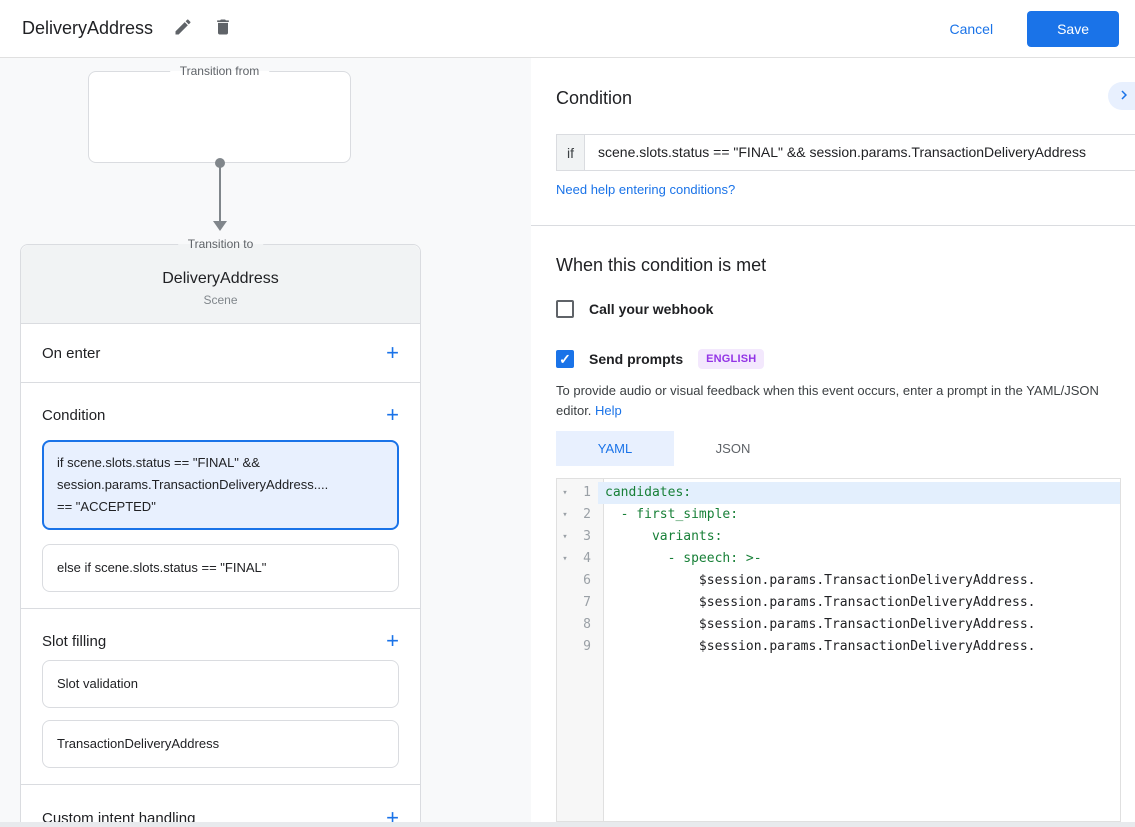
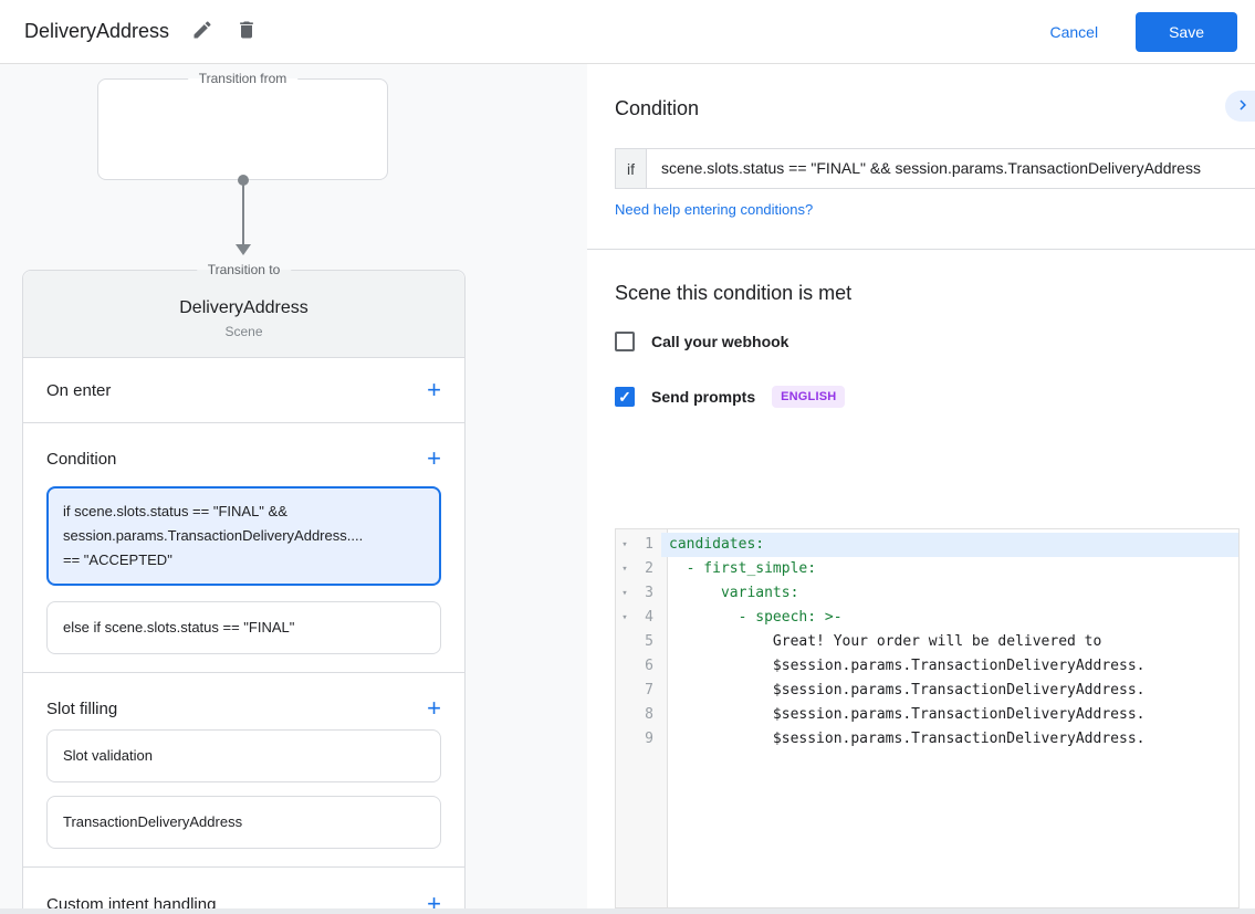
  DeliveryAddress
  Cancel
  Save
  Transition from
  Transition to
  DeliveryAddress
  Scene
  On enter
  +
  Condition
  +
  if scene.slots.status == "FINAL" &&
  session.params.TransactionDeliveryAddress....
  == "ACCEPTED"
  else if scene.slots.status == "FINAL"
  Slot filling
  +
  Slot validation
  TransactionDeliveryAddress
  Custom intent handling
  +
  Condition
  if
  scene.slots.status == "FINAL" && session.params.TransactionDeliveryAddress
  Need help entering conditions?
- When this condition is met
+ Scene this condition is met
  Call your webhook
  ✓
  Send prompts
  ENGLISH
- To provide audio or visual feedback when this event occurs, enter a prompt in the YAML/JSON editor. Help
- YAML
- JSON
  ▾
  1
  candidates:
  ▾
  2
  - first_simple:
  ▾
  3
  variants:
  ▾
  4
  - speech: >-
+ 5
+ Great! Your order will be delivered to
  6
  $session.params.TransactionDeliveryAddress.
  7
  $session.params.TransactionDeliveryAddress.
  8
  $session.params.TransactionDeliveryAddress.
  9
  $session.params.TransactionDeliveryAddress.
